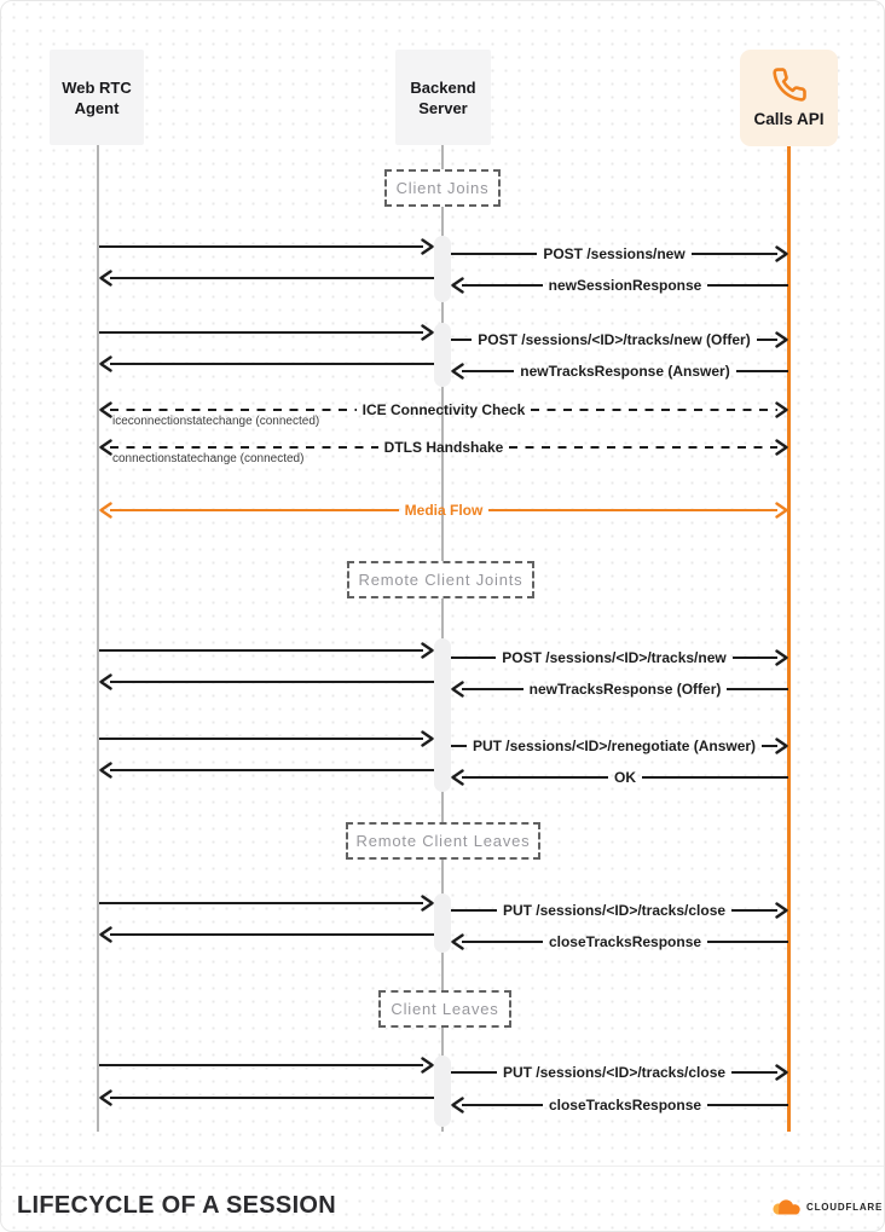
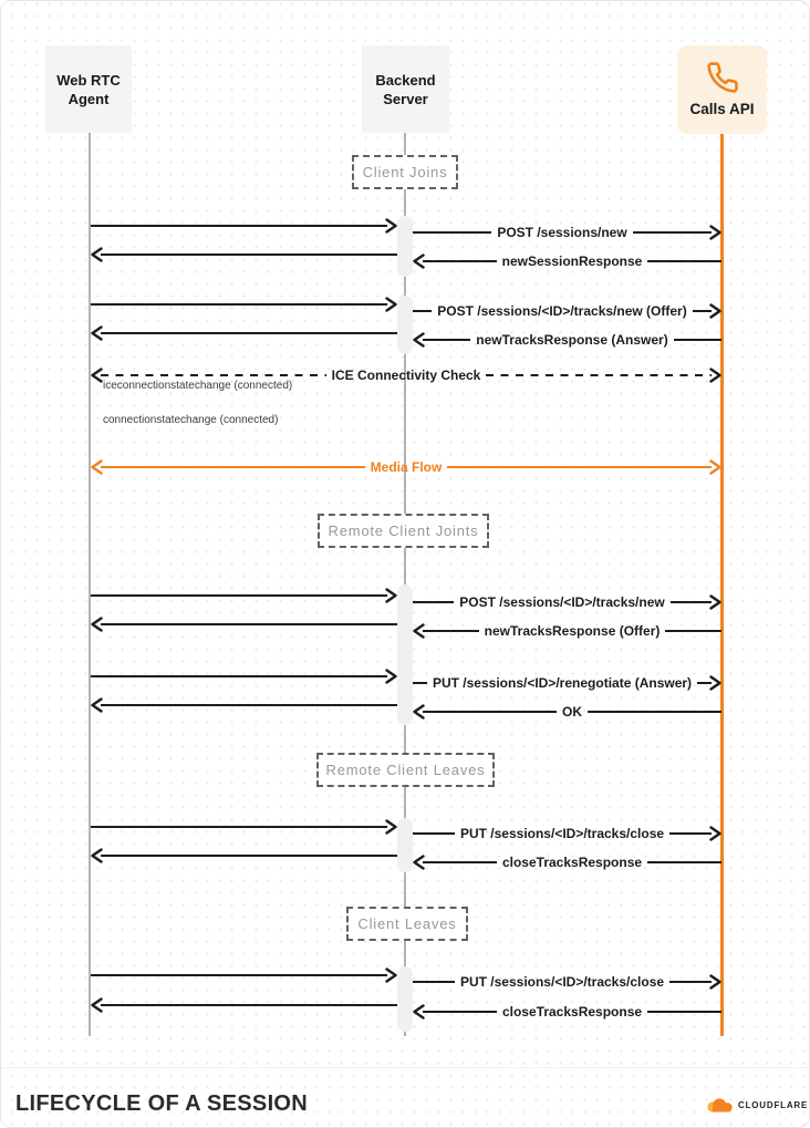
  Web RTC
  Agent
  Backend
  Server
  Calls API
  Client Joins
  Remote Client Joints
  Remote Client Leaves
  Client Leaves
  POST /sessions/new
  newSessionResponse
  POST /sessions/<ID>/tracks/new (Offer)
  newTracksResponse (Answer)
  ICE Connectivity Check
  iceconnectionstatechange (connected)
- DTLS Handshake
  connectionstatechange (connected)
  Media Flow
  POST /sessions/<ID>/tracks/new
  newTracksResponse (Offer)
  PUT /sessions/<ID>/renegotiate (Answer)
  OK
  PUT /sessions/<ID>/tracks/close
  closeTracksResponse
  PUT /sessions/<ID>/tracks/close
  closeTracksResponse
  LIFECYCLE OF A SESSION
  CLOUDFLARE
